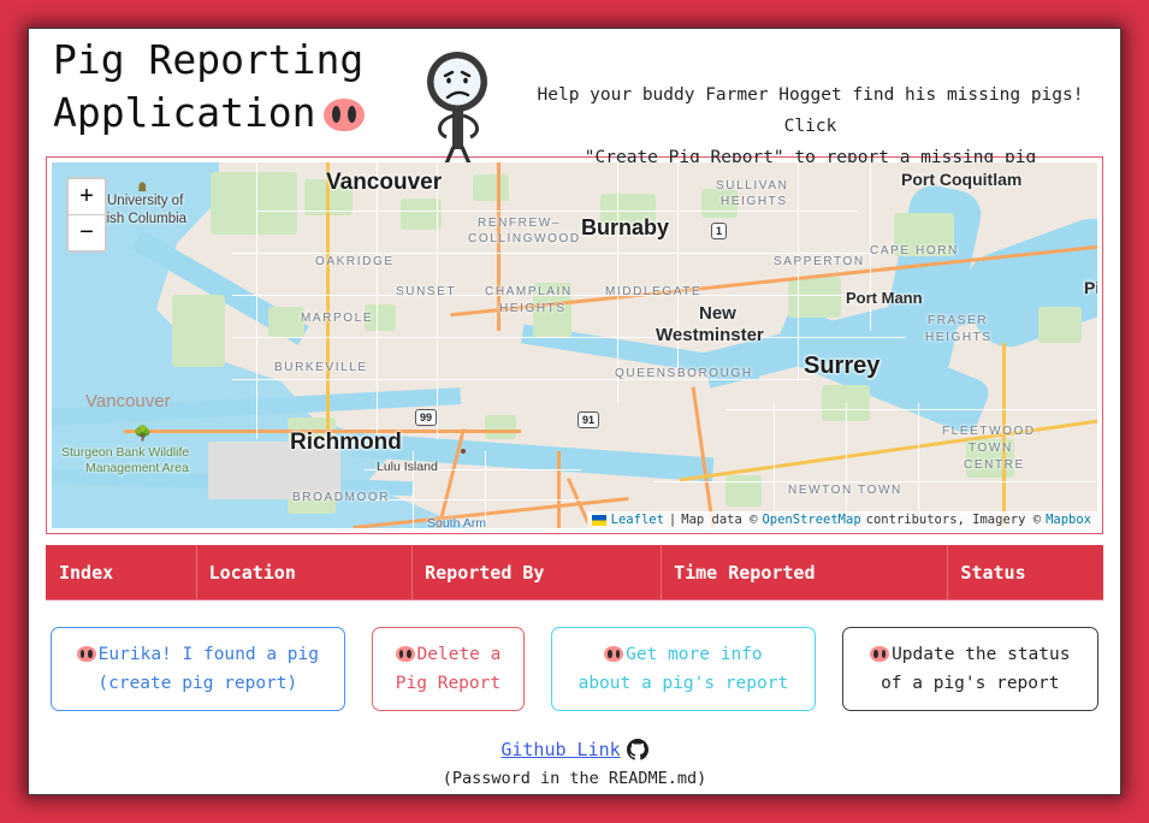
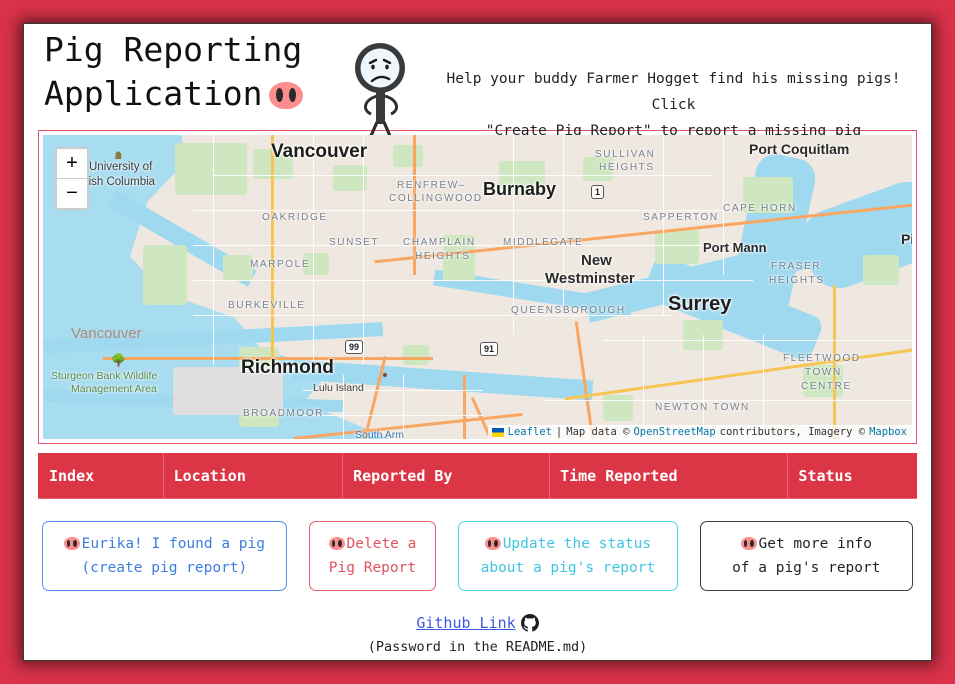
  Pig Reporting
  Application
  Help your buddy Farmer Hogget find his missing pigs! Click
  "Create Pig Report" to report a missing pig
  +
  −
  ☗
  University of
  ish Columbia
  Vancouver
  Burnaby
  Port Coquitlam
  OAKRIDGE
  RENFREW–
  COLLINGWOOD
  SULLIVAN
  HEIGHTS
  SUNSET
  CHAMPLAIN
  HEIGHTS
  MIDDLEGATE
  SAPPERTON
  CAPE HORN
  MARPOLE
  BURKEVILLE
  QUEENSBOROUGH
  FRASER
  HEIGHTS
  FLEETWOOD
  TOWN
  CENTRE
  NEWTON TOWN
  BROADMOOR
  New
  Westminster
  Surrey
  Richmond
  Port Mann
  Lulu Island
  South Arm
  Vancouver
  🌳
  Sturgeon Bank Wildlife
  Management Area
  1
  99
  91
  Leaflet
  |
  Map data ©
  OpenStreetMap
  contributors, Imagery ©
  Mapbox
  Index	Location	Reported By	Time Reported	Status
  Eurika! I found a pig
  (create pig report)
  Delete a
  Pig Report
- Get more info
+ Update the status
  about a pig's report
- Update the status
+ Get more info
  of a pig's report
  Github Link
  (Password in the README.md)
